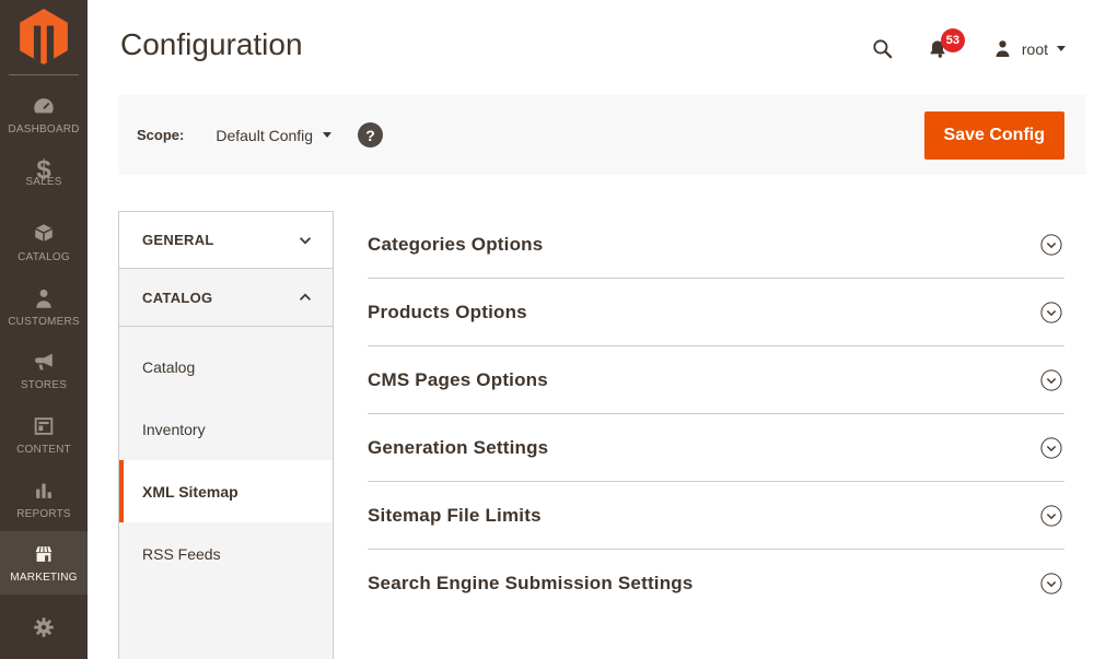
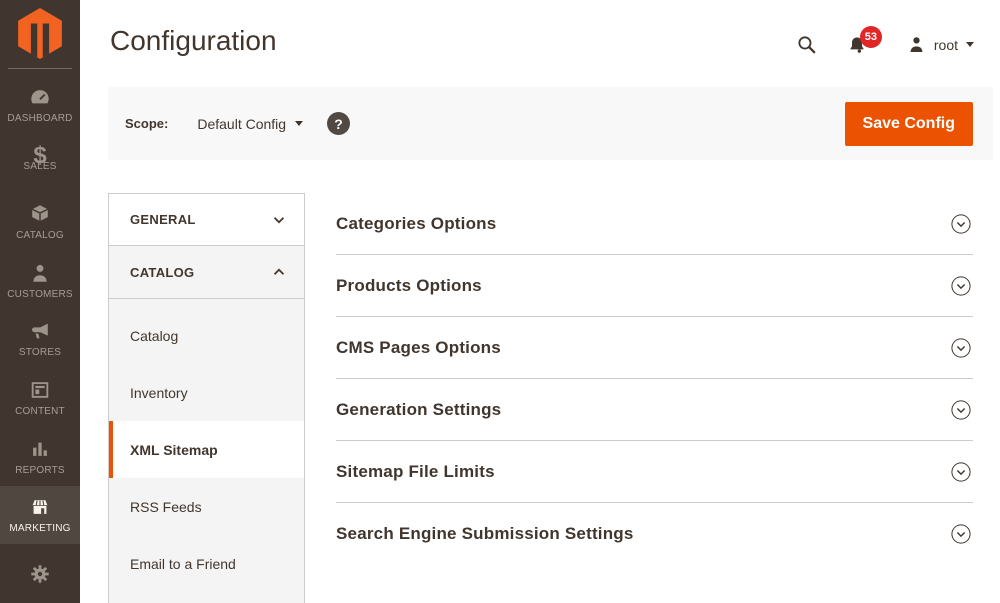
  DASHBOARD
  $
  SALES
  CATALOG
  CUSTOMERS
  STORES
  CONTENT
  REPORTS
  MARKETING
  Configuration
  53
  root
  Scope:
  Default Config
  ?
  Save Config
  GENERAL
  CATALOG
  Catalog
  Inventory
  XML Sitemap
  RSS Feeds
+ Email to a Friend
  Categories Options
  Products Options
  CMS Pages Options
  Generation Settings
  Sitemap File Limits
  Search Engine Submission Settings
